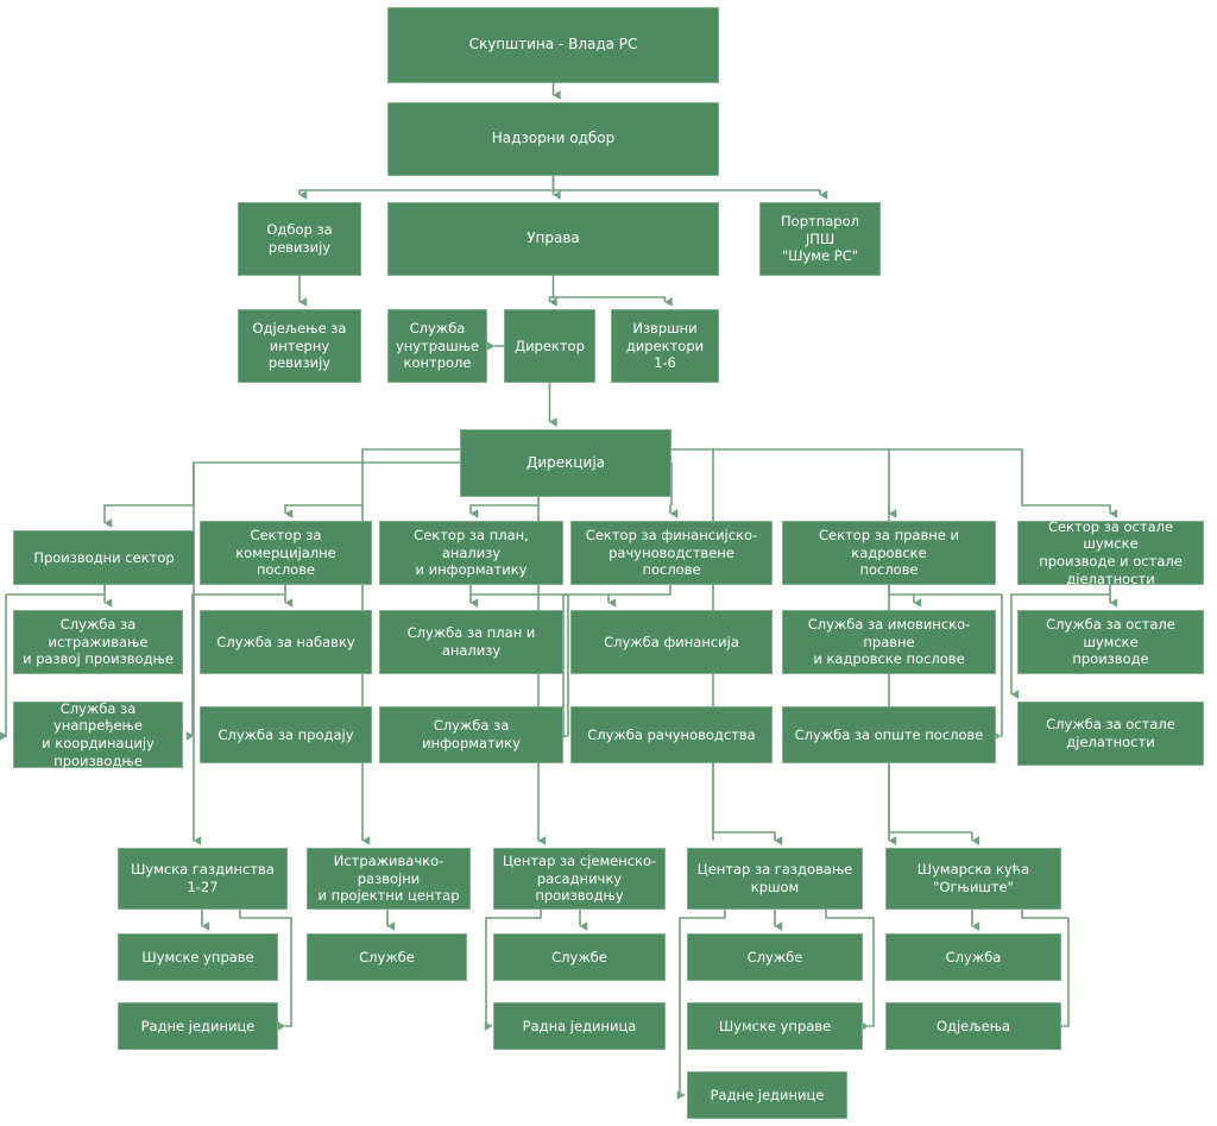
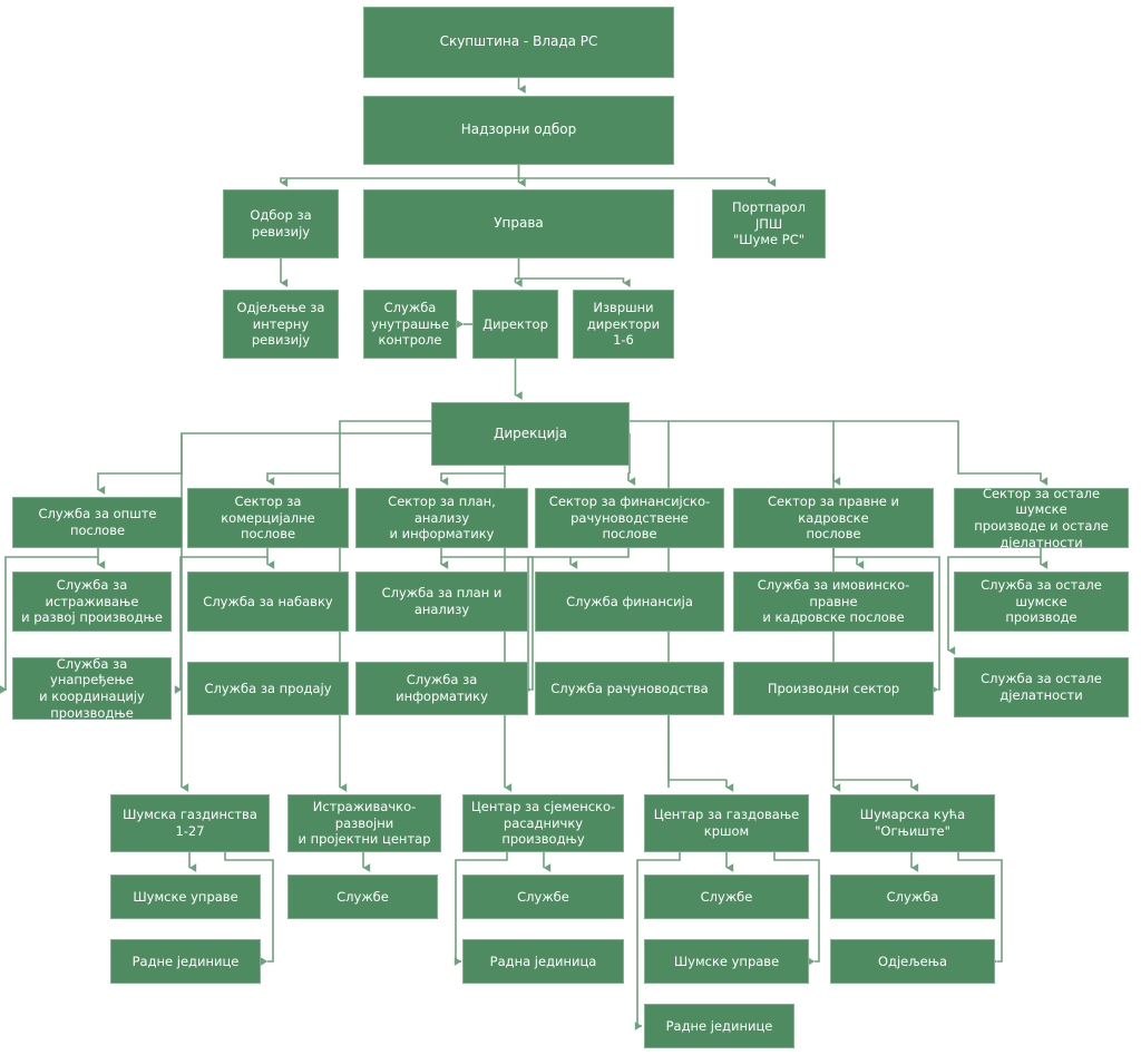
  Скупштина - Влада РС
  Надзорни одбор
  Одбор за
  ревизију
  Управа
  Портпарол ЈПШ
  "Шуме РС"
  Одјељење за
  интерну
  ревизију
  Служба
  унутрашње
  контроле
  Директор
  Извршни
  директори 1-6
  Дирекција
- Производни сектор
+ Служба за опште послове
  Сектор за комерцијалне
  послове
  Сектор за план, анализу
  и информатику
  Сектор за финансијско-
  рачуноводствене послове
  Сектор за правне и кадровске
  послове
  Сектор за остале шумске
  производе и остале
  дјелатности
  Служба за истраживање
  и развој производње
  Служба за набавку
  Служба за план и
  анализу
  Служба финансија
  Служба за имовинско-правне
  и кадровске послове
  Служба за остале шумске
  производе
  Служба за унапређење
  и координацију
  производње
  Служба за продају
  Служба за информатику
  Служба рачуноводства
- Служба за опште послове
+ Производни сектор
  Служба за остале
  дјелатности
  Шумска газдинства 1-27
  Истраживачко-развојни
  и пројектни центар
  Центар за сјеменско-
  расадничку производњу
  Центар за газдовање
  кршом
  Шумарска кућа
  "Огњиште"
  Шумске управе
  Службе
  Службе
  Службе
  Служба
  Радне јединице
  Радна јединица
  Шумске управе
  Одјељења
  Радне јединице
